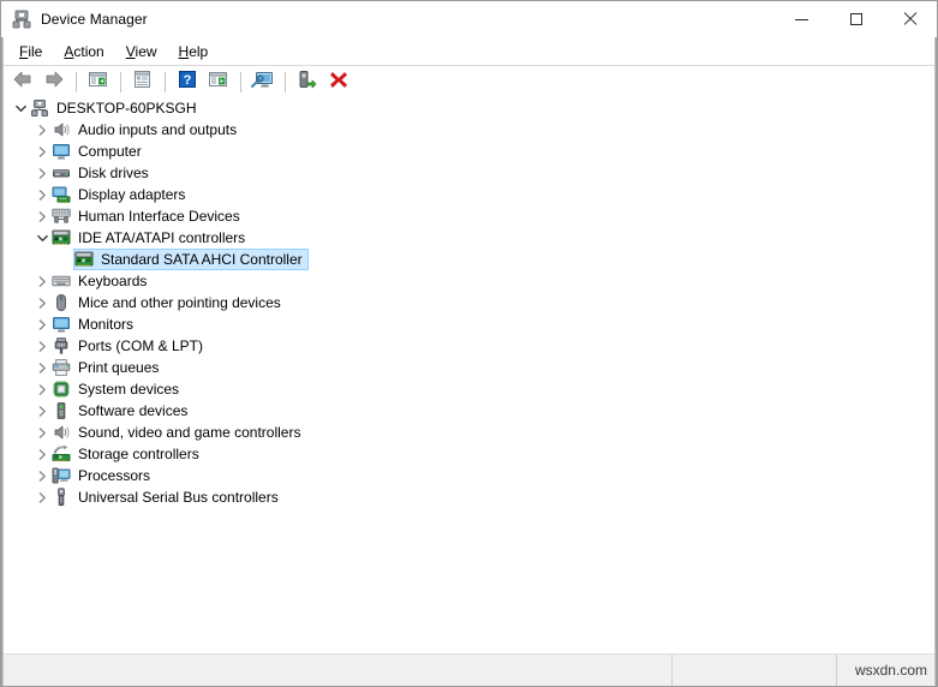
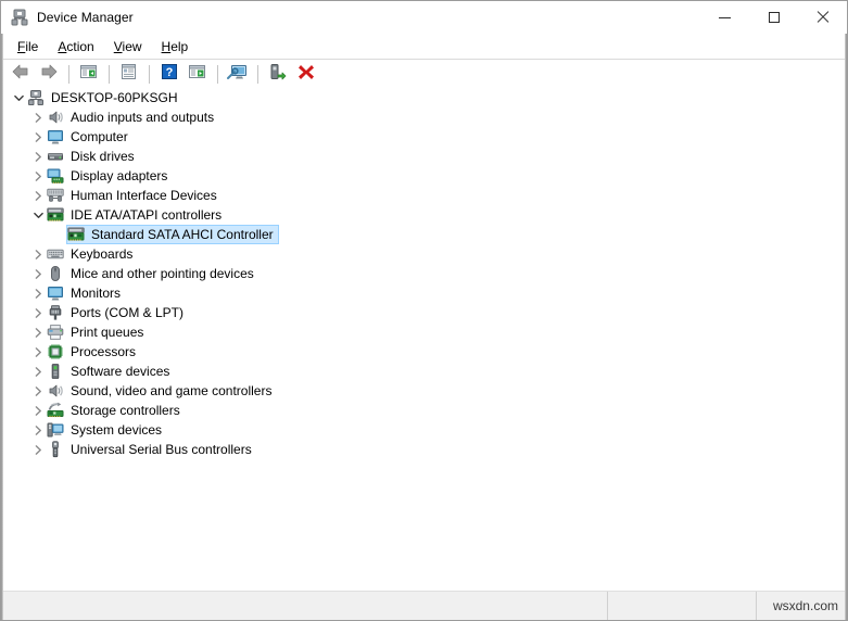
  Device Manager
  File
  Action
  View
  Help
  ?
  DESKTOP-60PKSGH
  Audio inputs and outputs
  Computer
  Disk drives
  Display adapters
  Human Interface Devices
  IDE ATA/ATAPI controllers
  Standard SATA AHCI Controller
  Keyboards
  Mice and other pointing devices
  Monitors
  Ports (COM & LPT)
  Print queues
- System devices
+ Processors
  Software devices
  Sound, video and game controllers
  Storage controllers
- Processors
+ System devices
  Universal Serial Bus controllers
  wsxdn.com
